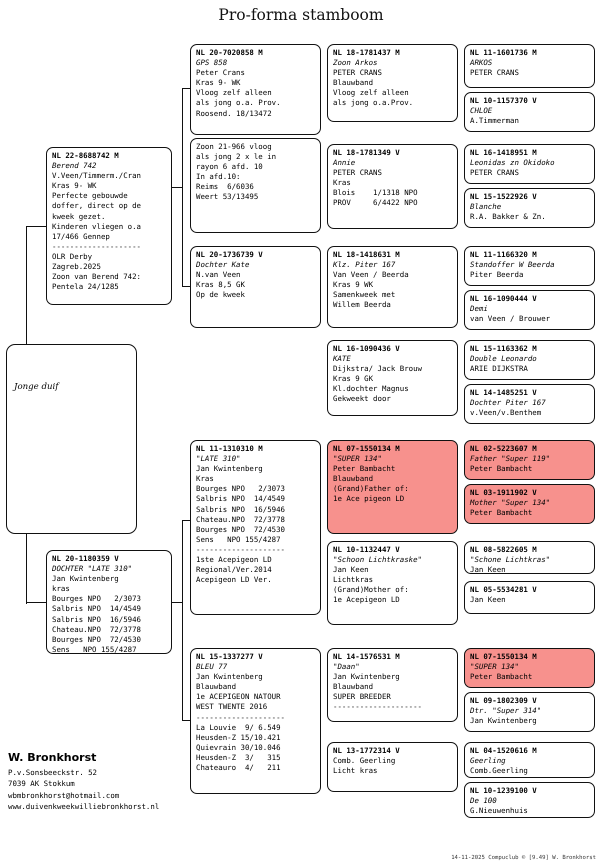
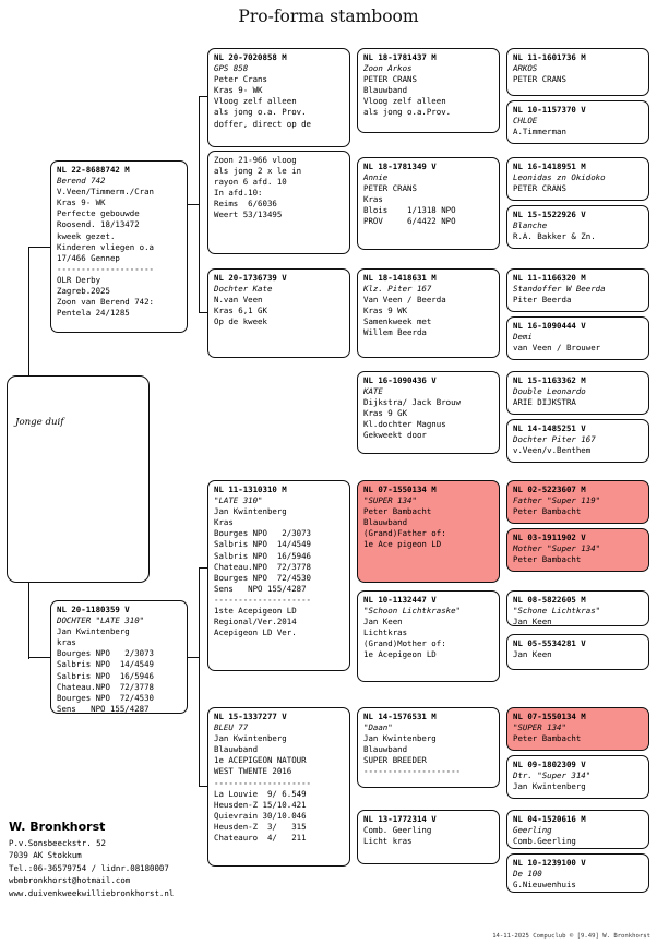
  Pro-forma stamboom
  Jonge duif
  NL 22-8688742 M
  Berend 742
  V.Veen/Timmerm./Cran
  Kras 9- WK
  Perfecte gebouwde
- doffer, direct op de
+ Roosend. 18/13472
  kweek gezet.
  Kinderen vliegen o.a
  17/466 Gennep
  --------------------
  OLR Derby
  Zagreb.2025
  Zoon van Berend 742:
  Pentela 24/1285
  NL 20-1180359 V
  DOCHTER "LATE 310"
  Jan Kwintenberg
  kras
  Bourges NPO 2/3073
  Salbris NPO 14/4549
  Salbris NPO 16/5946
  Chateau.NPO 72/3778
  Bourges NPO 72/4530
  Sens NPO 155/4287
  NL 20-7020858 M
  GPS 858
  Peter Crans
  Kras 9- WK
  Vloog zelf alleen
  als jong o.a. Prov.
- Roosend. 18/13472
+ doffer, direct op de
  Zoon 21-966 vloog
  als jong 2 x le in
  rayon 6 afd. 10
  In afd.10:
  Reims 6/6036
  Weert 53/13495
  NL 20-1736739 V
  Dochter Kate
  N.van Veen
- Kras 8,5 GK
+ Kras 6,1 GK
  Op de kweek
  NL 11-1310310 M
  "LATE 310"
  Jan Kwintenberg
  Kras
  Bourges NPO 2/3073
  Salbris NPO 14/4549
  Salbris NPO 16/5946
  Chateau.NPO 72/3778
  Bourges NPO 72/4530
  Sens NPO 155/4287
  --------------------
  1ste Acepigeon LD
  Regional/Ver.2014
  Acepigeon LD Ver.
  NL 15-1337277 V
  BLEU 77
  Jan Kwintenberg
  Blauwband
  1e ACEPIGEON NATOUR
  WEST TWENTE 2016
  --------------------
  La Louvie 9/ 6.549
  Heusden-Z 15/10.421
  Quievrain 30/10.046
  Heusden-Z 3/ 315
  Chateauro 4/ 211
  NL 18-1781437 M
  Zoon Arkos
  PETER CRANS
  Blauwband
  Vloog zelf alleen
  als jong o.a.Prov.
  NL 18-1781349 V
  Annie
  PETER CRANS
  Kras
  Blois 1/1318 NPO
  PROV 6/4422 NPO
  NL 18-1418631 M
  Klz. Piter 167
  Van Veen / Beerda
  Kras 9 WK
  Samenkweek met
  Willem Beerda
  NL 16-1090436 V
  KATE
  Dijkstra/ Jack Brouw
  Kras 9 GK
  Kl.dochter Magnus
  Gekweekt door
  NL 07-1550134 M
  "SUPER 134"
  Peter Bambacht
  Blauwband
  (Grand)Father of:
  1e Ace pigeon LD
  NL 10-1132447 V
  "Schoon Lichtkraske"
  Jan Keen
  Lichtkras
  (Grand)Mother of:
  1e Acepigeon LD
  NL 14-1576531 M
  "Daan"
  Jan Kwintenberg
  Blauwband
  SUPER BREEDER
  --------------------
  NL 13-1772314 V
  Comb. Geerling
  Licht kras
  NL 11-1601736 M
  ARKOS
  PETER CRANS
  NL 10-1157370 V
  CHLOE
  A.Timmerman
  NL 16-1418951 M
  Leonidas zn Okidoko
  PETER CRANS
  NL 15-1522926 V
  Blanche
  R.A. Bakker & Zn.
  NL 11-1166320 M
  Standoffer W Beerda
  Piter Beerda
  NL 16-1090444 V
  Demi
  van Veen / Brouwer
  NL 15-1163362 M
  Double Leonardo
  ARIE DIJKSTRA
  NL 14-1485251 V
  Dochter Piter 167
  v.Veen/v.Benthem
  NL 02-5223607 M
  Father "Super 119"
  Peter Bambacht
  NL 03-1911902 V
  Mother "Super 134"
  Peter Bambacht
  NL 08-5822605 M
  "Schone Lichtkras"
  Jan Keen
  NL 05-5534281 V
  Jan Keen
  NL 07-1550134 M
  "SUPER 134"
  Peter Bambacht
  NL 09-1802309 V
  Dtr. "Super 314"
  Jan Kwintenberg
  NL 04-1520616 M
  Geerling
  Comb.Geerling
  NL 10-1239100 V
  De 100
  G.Nieuwenhuis
  W. Bronkhorst
  P.v.Sonsbeeckstr. 52
  7039 AK Stokkum
+ Tel.:06-36579754 / lidnr.08180007
  wbmbronkhorst@hotmail.com
  www.duivenkweekwilliebronkhorst.nl
